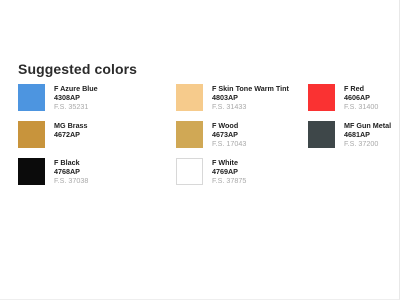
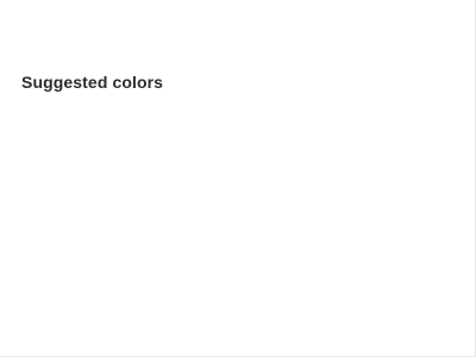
  Suggested colors
- F Azure Blue
- 4308AP
- F.S. 35231
- F Skin Tone Warm Tint
- 4803AP
- F.S. 31433
- F Red
- 4606AP
- F.S. 31400
- MG Brass
- 4672AP
- F Wood
- 4673AP
- F.S. 17043
- MF Gun Metal
- 4681AP
- F.S. 37200
- F Black
- 4768AP
- F.S. 37038
- F White
- 4769AP
- F.S. 37875
